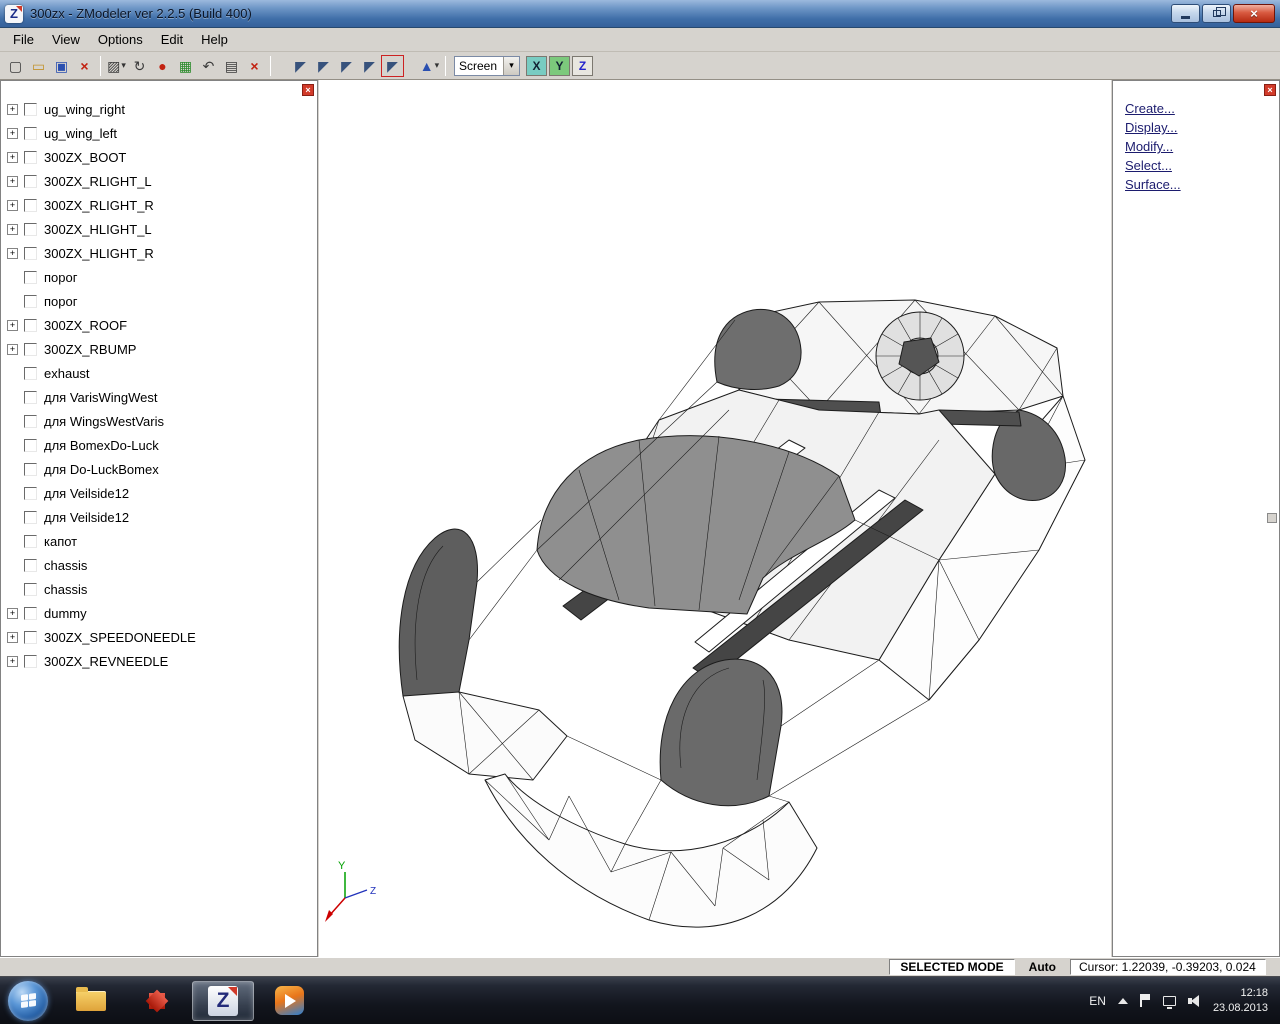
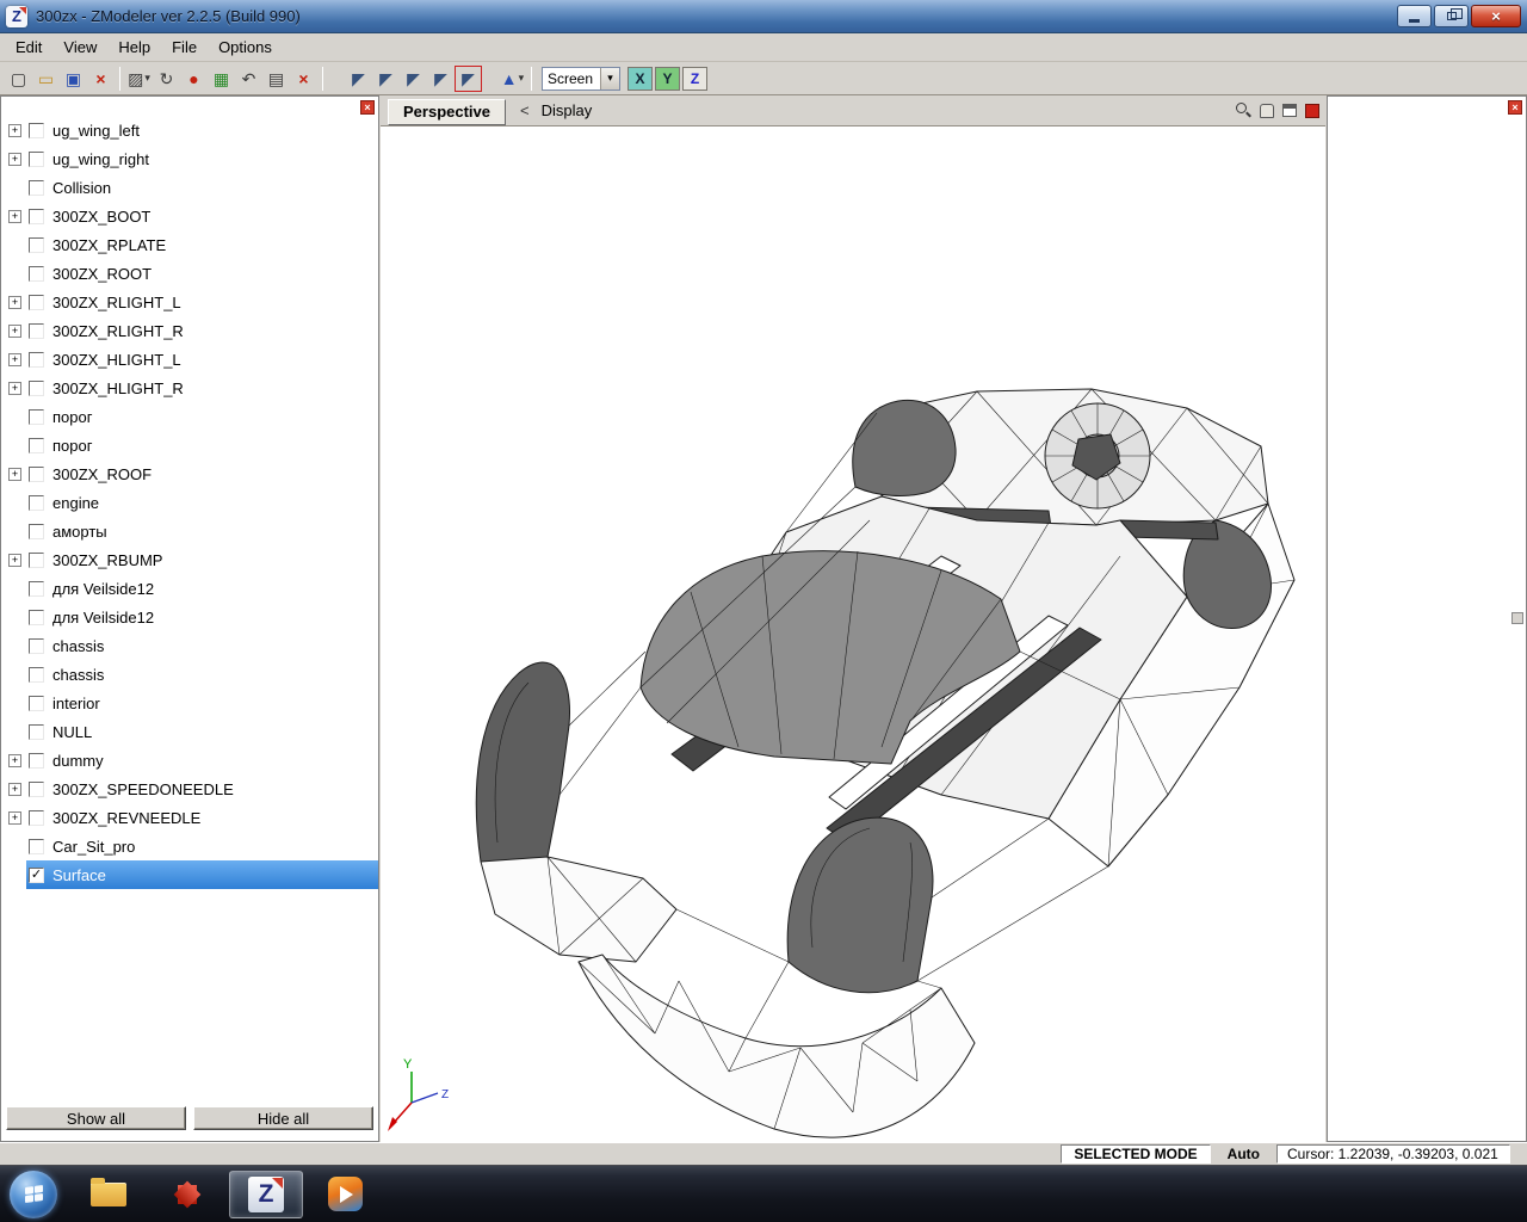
  Z
- 300zx - ZModeler ver 2.2.5 (Build 400)
+ 300zx - ZModeler ver 2.2.5 (Build 990)
  ×
- File
+ Edit
  View
- Options
+ Help
- Edit
+ File
- Help
+ Options
  ▢
  ▭
  ▣
  ×
  ▨
  ▾
  ↻
  ●
  ▦
  ↶
  ▤
  ×
  ◤
  ◤
  ◤
  ◤
  ◤
  ▲
  ▾
  Screen
  ▾
  X
  Y
  Z
  +
- ug_wing_right
+ ug_wing_left
  +
- ug_wing_left
+ ug_wing_right
+ Collision
  +
  300ZX_BOOT
+ 300ZX_RPLATE
+ 300ZX_ROOT
  +
  300ZX_RLIGHT_L
  +
  300ZX_RLIGHT_R
  +
  300ZX_HLIGHT_L
  +
  300ZX_HLIGHT_R
  порог
  порог
  +
  300ZX_ROOF
+ engine
+ аморты
  +
  300ZX_RBUMP
- exhaust
- для VarisWingWest
- для WingsWestVaris
- для BomexDo-Luck
- для Do-LuckBomex
  для Veilside12
  для Veilside12
- капот
  chassis
  chassis
+ interior
+ NULL
  +
  dummy
  +
  300ZX_SPEEDONEEDLE
  +
  300ZX_REVNEEDLE
+ Car_Sit_pro
+ Surface
+ Show all
+ Hide all
+ Perspective
+ <
+ Display
  Y
  Z
- Create...
- Display...
- Modify...
- Select...
- Surface...
  SELECTED MODE
  Auto
- Cursor: 1.22039, -0.39203, 0.024
+ Cursor: 1.22039, -0.39203, 0.021
  Z
- EN
- 12:18
- 23.08.2013
